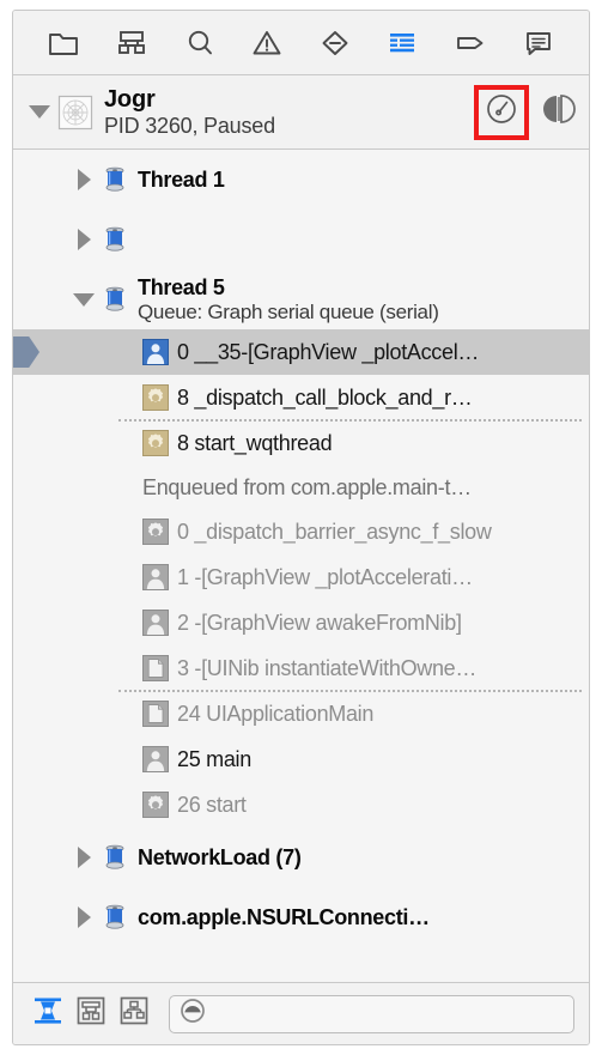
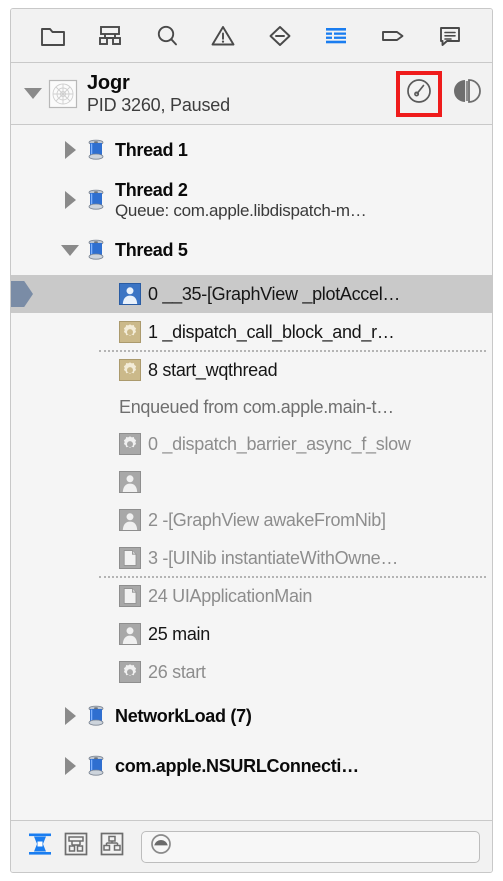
  Jogr
  PID 3260, Paused
  Thread 1
+ Thread 2
+ Queue: com.apple.libdispatch-m…
  Thread 5
- Queue: Graph serial queue (serial)
  0 __35-[GraphView _plotAccel…
- 8 _dispatch_call_block_and_r…
+ 1 _dispatch_call_block_and_r…
  8 start_wqthread
  Enqueued from com.apple.main-t…
  0 _dispatch_barrier_async_f_slow
- 1 -[GraphView _plotAccelerati…
  2 -[GraphView awakeFromNib]
  3 -[UINib instantiateWithOwne…
  24 UIApplicationMain
  25 main
  26 start
  NetworkLoad (7)
  com.apple.NSURLConnecti…
